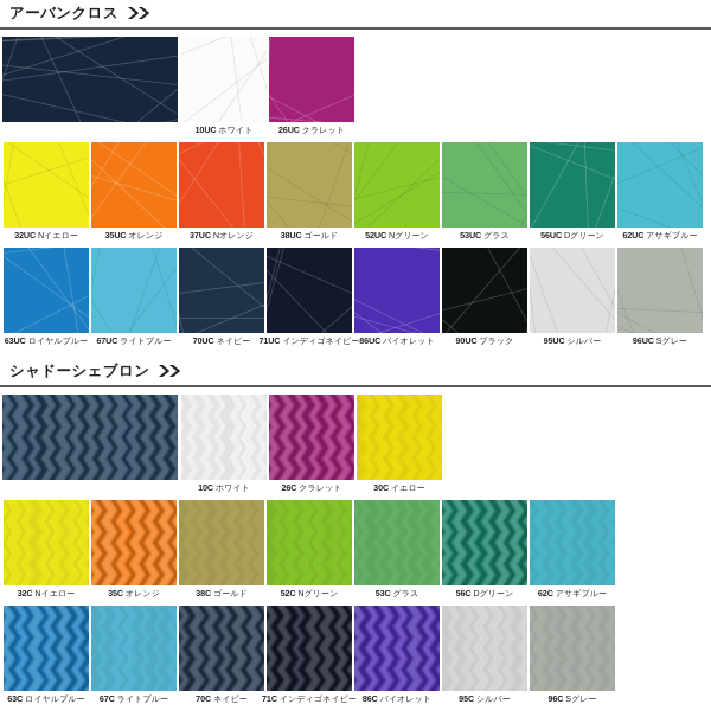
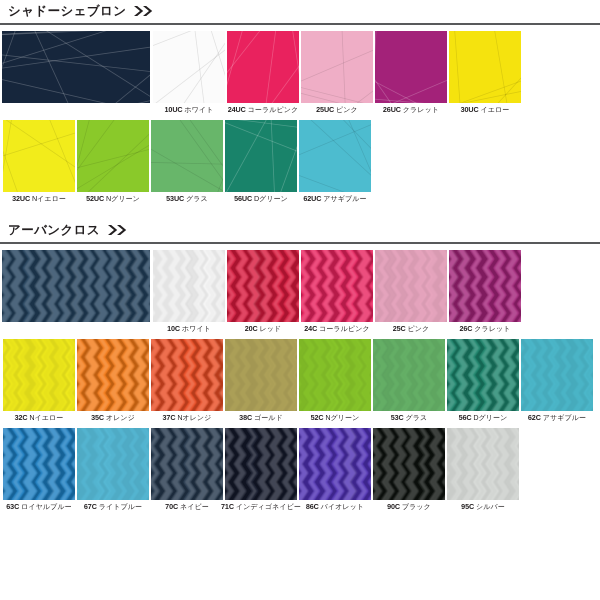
- アーバンクロス
+ シャドーシェブロン
  10UC ホワイト
+ 24UC コーラルピンク
+ 25UC ピンク
  26UC クラレット
+ 30UC イエロー
  32UC Nイエロー
- 35UC オレンジ
- 37UC Nオレンジ
- 38UC ゴールド
  52UC Nグリーン
  53UC グラス
  56UC Dグリーン
  62UC アサギブルー
- 63UC ロイヤルブルー
- 67UC ライトブルー
- 70UC ネイビー
- 71UC インディゴネイビー
- 86UC バイオレット
- 90UC ブラック
- 95UC シルバー
- 96UC Sグレー
- シャドーシェブロン
+ アーバンクロス
  10C ホワイト
+ 20C レッド
+ 24C コーラルピンク
+ 25C ピンク
  26C クラレット
- 30C イエロー
  32C Nイエロー
  35C オレンジ
+ 37C Nオレンジ
  38C ゴールド
  52C Nグリーン
  53C グラス
  56C Dグリーン
  62C アサギブルー
  63C ロイヤルブルー
  67C ライトブルー
  70C ネイビー
  71C インディゴネイビー
  86C バイオレット
+ 90C ブラック
  95C シルバー
- 96C Sグレー
